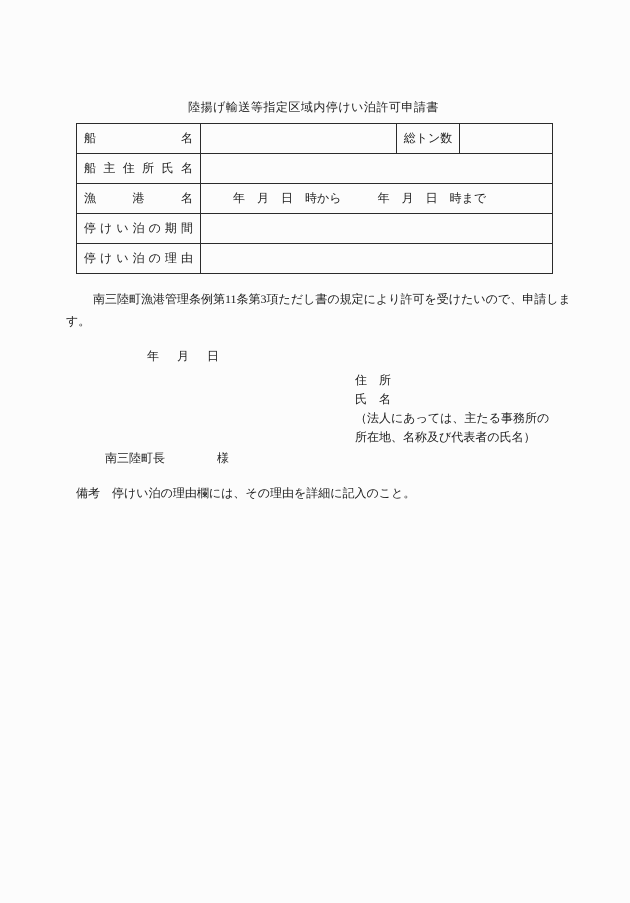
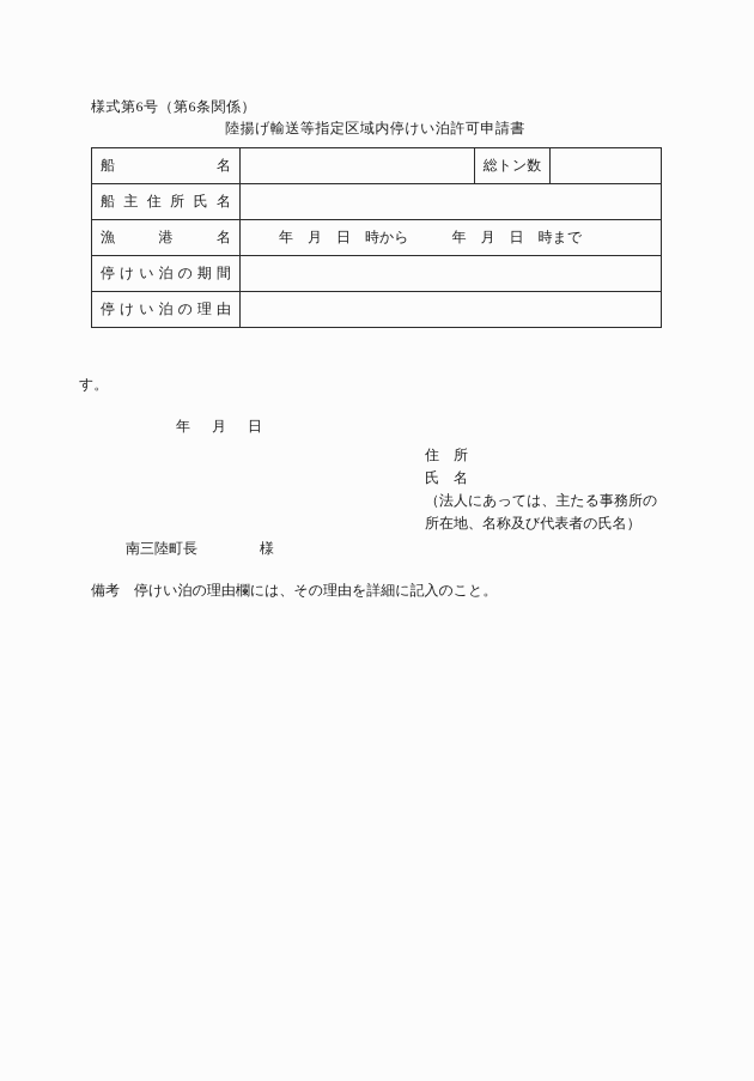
+ 様式第6号（第6条関係）
  陸揚げ輸送等指定区域内停けい泊許可申請書
  船 名		総トン数
  船 主 住 所 氏 名
  漁 港 名	年 月 日 時から 年 月 日 時まで
  停 け い 泊 の 期 間
  停 け い 泊 の 理 由
- 南三陸町漁港管理条例第11条第3項ただし書の規定により許可を受けたいので、申請しま
  す。
  年
  月
  日
  住 所
  氏 名
  （法人にあっては、主たる事務所の
  所在地、名称及び代表者の氏名）
  南三陸町長
  様
  備考 停けい泊の理由欄には、その理由を詳細に記入のこと。
